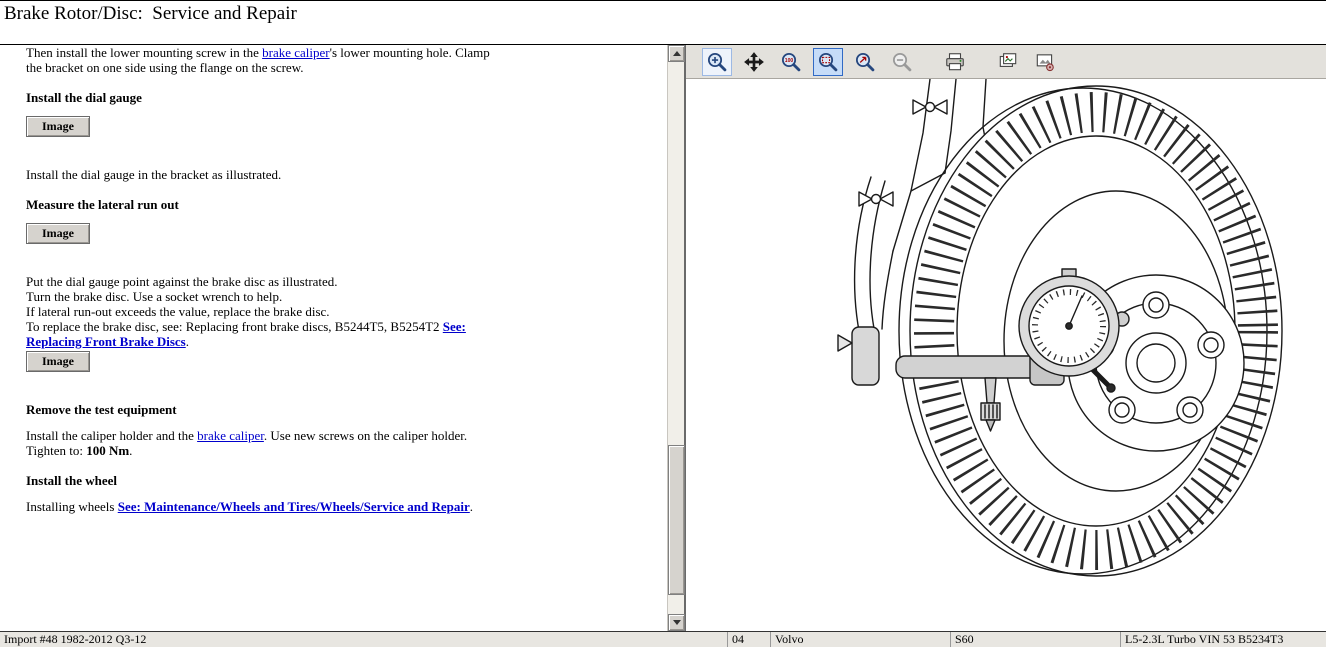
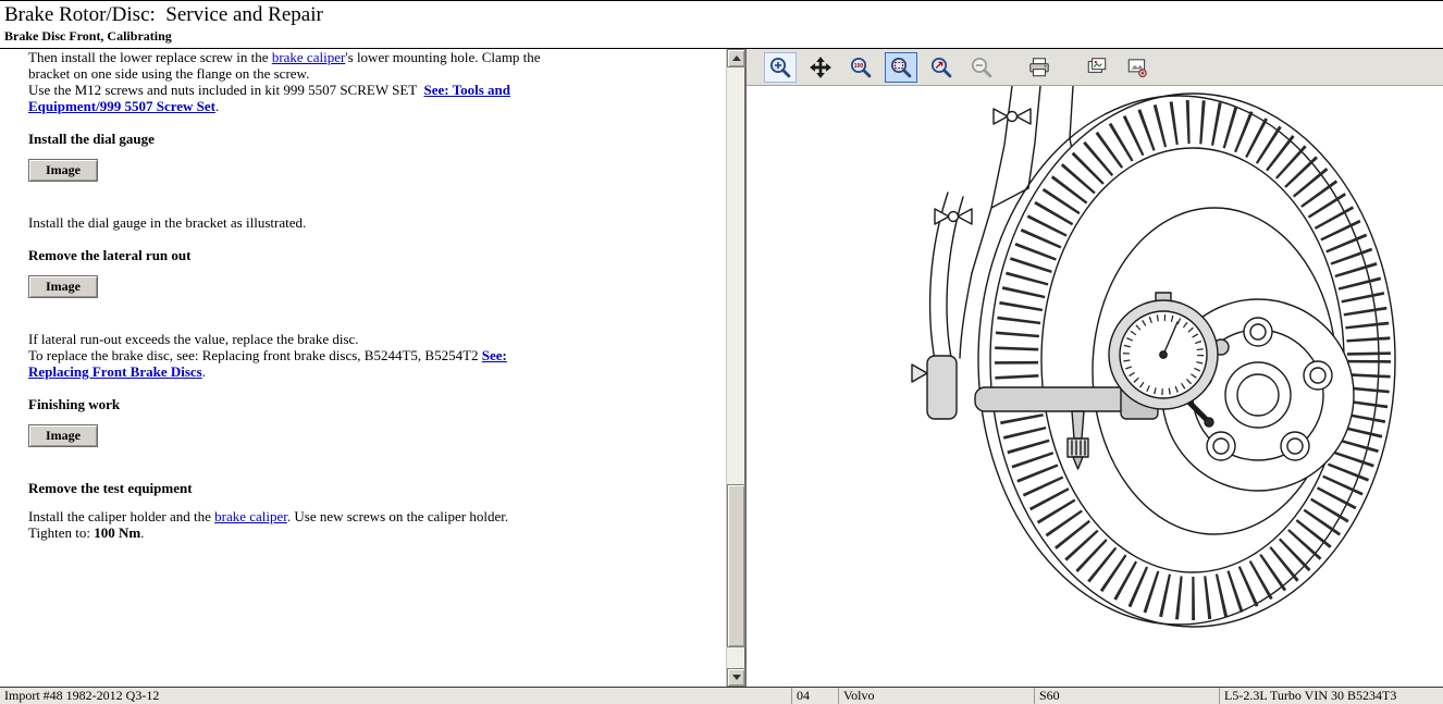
  Brake Rotor/Disc: Service and Repair
+ Brake Disc Front, Calibrating
- Then install the lower mounting screw in the brake caliper's lower mounting hole. Clamp the bracket on one side using the flange on the screw.
+ Then install the lower replace screw in the brake caliper's lower mounting hole. Clamp the bracket on one side using the flange on the screw.
+ Use the M12 screws and nuts included in kit 999 5507 SCREW SET See: Tools and Equipment/999 5507 Screw Set.
  Install the dial gauge
  Image
  Install the dial gauge in the bracket as illustrated.
- Measure the lateral run out
+ Remove the lateral run out
  Image
- Put the dial gauge point against the brake disc as illustrated.
- Turn the brake disc. Use a socket wrench to help.
  If lateral run-out exceeds the value, replace the brake disc.
  To replace the brake disc, see: Replacing front brake discs, B5244T5, B5254T2 See: Replacing Front Brake Discs.
+ Finishing work
  Image
  Remove the test equipment
  Install the caliper holder and the brake caliper. Use new screws on the caliper holder.
  Tighten to: 100 Nm.
- Install the wheel
- Installing wheels See: Maintenance/Wheels and Tires/Wheels/Service and Repair.
  Import #48 1982-2012 Q3-12
  04
  Volvo
  S60
- L5-2.3L Turbo VIN 53 B5234T3
+ L5-2.3L Turbo VIN 30 B5234T3
